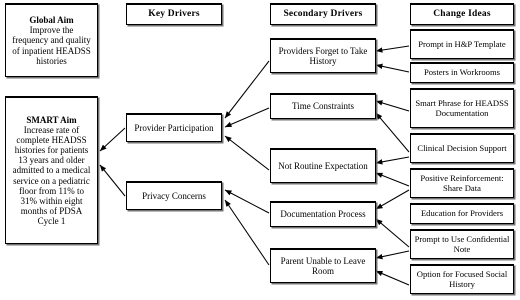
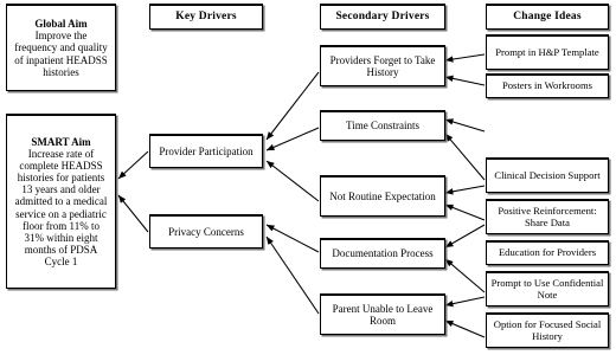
  Key Drivers
  Secondary Drivers
  Change Ideas
  Global Aim
  Improve the frequency and quality of inpatient HEADSS histories
  SMART Aim
  Increase rate of complete HEADSS histories for patients 13 years and older admitted to a medical service on a pediatric floor from 11% to 31% within eight months of PDSA Cycle 1
  Provider Participation
  Privacy Concerns
  Providers Forget to Take History
  Time Constraints
  Not Routine Expectation
  Documentation Process
  Parent Unable to Leave Room
  Prompt in H&P Template
  Posters in Workrooms
- Smart Phrase for HEADSS Documentation
  Clinical Decision Support
  Positive Reinforcement: Share Data
  Education for Providers
  Prompt to Use Confidential Note
  Option for Focused Social History
